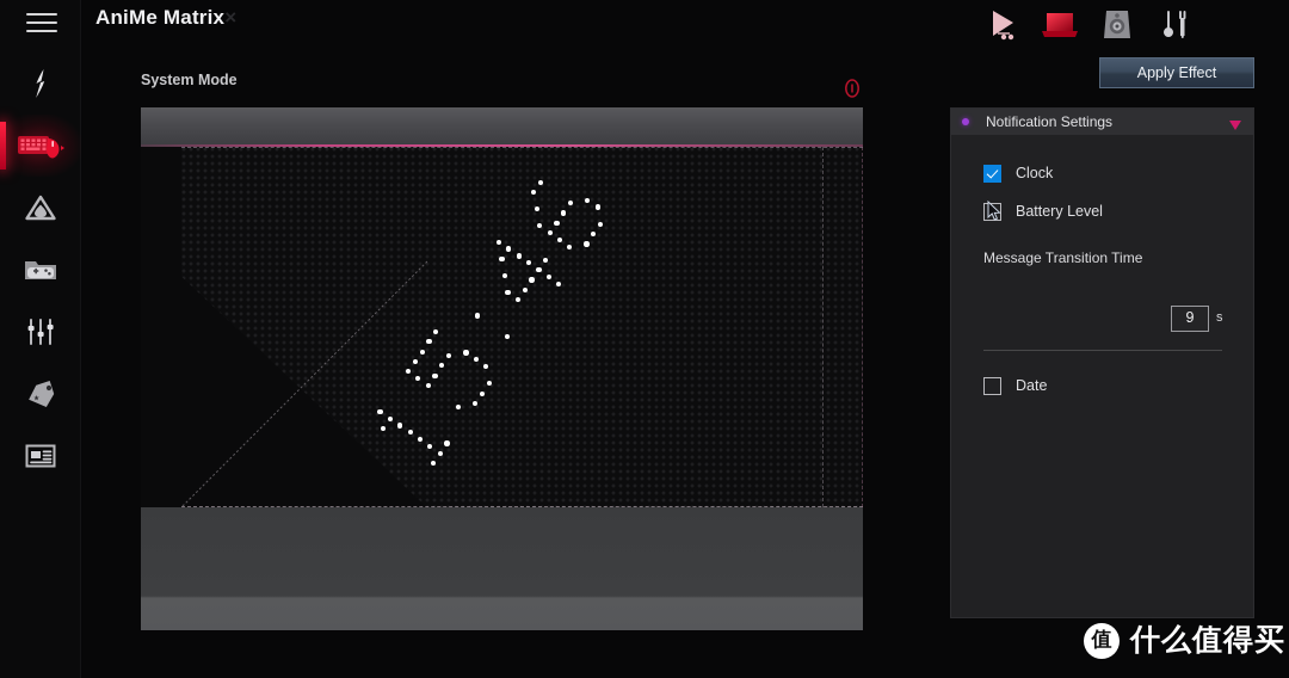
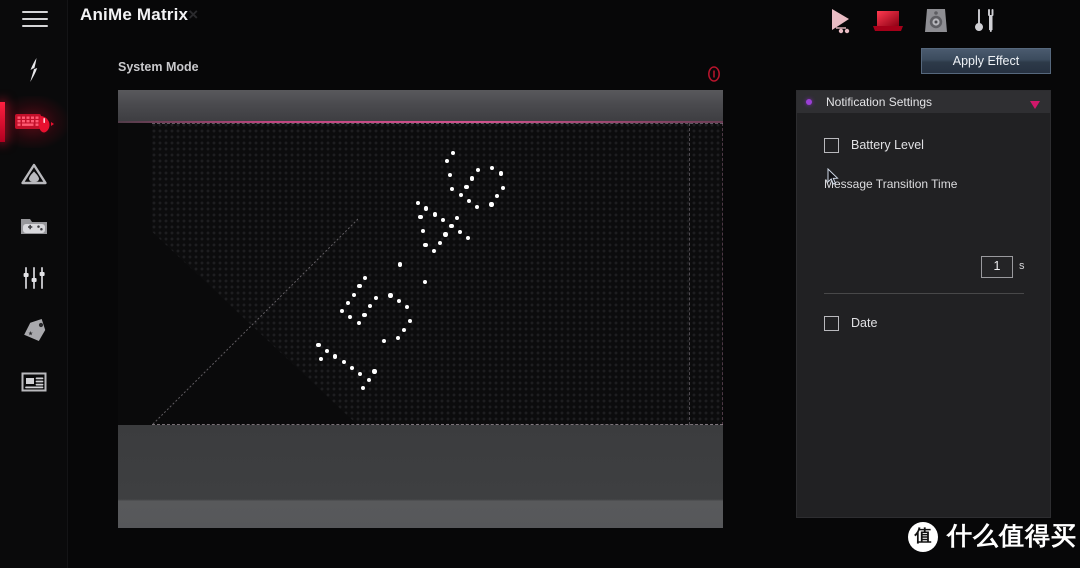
  AniMe Matrix×
  Apply Effect
  System Mode
  Notification Settings
- Clock
  Battery Level
  Message Transition Time
- 9
+ 1
  s
  Date
  值
  什么值得买
